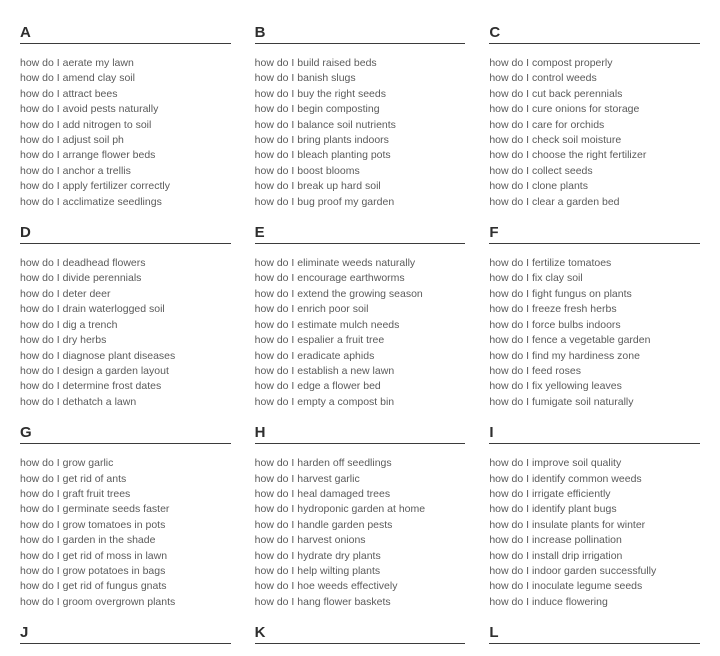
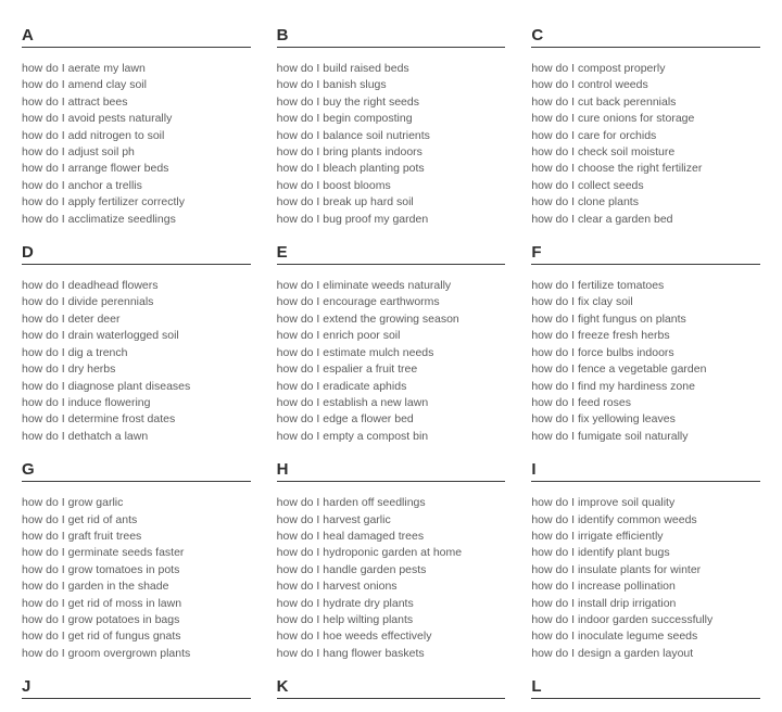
  A
  how do I aerate my lawn
  how do I amend clay soil
  how do I attract bees
  how do I avoid pests naturally
  how do I add nitrogen to soil
  how do I adjust soil ph
  how do I arrange flower beds
  how do I anchor a trellis
  how do I apply fertilizer correctly
  how do I acclimatize seedlings
  B
  how do I build raised beds
  how do I banish slugs
  how do I buy the right seeds
  how do I begin composting
  how do I balance soil nutrients
  how do I bring plants indoors
  how do I bleach planting pots
  how do I boost blooms
  how do I break up hard soil
  how do I bug proof my garden
  C
  how do I compost properly
  how do I control weeds
  how do I cut back perennials
  how do I cure onions for storage
  how do I care for orchids
  how do I check soil moisture
  how do I choose the right fertilizer
  how do I collect seeds
  how do I clone plants
  how do I clear a garden bed
  D
  how do I deadhead flowers
  how do I divide perennials
  how do I deter deer
  how do I drain waterlogged soil
  how do I dig a trench
  how do I dry herbs
  how do I diagnose plant diseases
- how do I design a garden layout
+ how do I induce flowering
  how do I determine frost dates
  how do I dethatch a lawn
  E
  how do I eliminate weeds naturally
  how do I encourage earthworms
  how do I extend the growing season
  how do I enrich poor soil
  how do I estimate mulch needs
  how do I espalier a fruit tree
  how do I eradicate aphids
  how do I establish a new lawn
  how do I edge a flower bed
  how do I empty a compost bin
  F
  how do I fertilize tomatoes
  how do I fix clay soil
  how do I fight fungus on plants
  how do I freeze fresh herbs
  how do I force bulbs indoors
  how do I fence a vegetable garden
  how do I find my hardiness zone
  how do I feed roses
  how do I fix yellowing leaves
  how do I fumigate soil naturally
  G
  how do I grow garlic
  how do I get rid of ants
  how do I graft fruit trees
  how do I germinate seeds faster
  how do I grow tomatoes in pots
  how do I garden in the shade
  how do I get rid of moss in lawn
  how do I grow potatoes in bags
  how do I get rid of fungus gnats
  how do I groom overgrown plants
  H
  how do I harden off seedlings
  how do I harvest garlic
  how do I heal damaged trees
  how do I hydroponic garden at home
  how do I handle garden pests
  how do I harvest onions
  how do I hydrate dry plants
  how do I help wilting plants
  how do I hoe weeds effectively
  how do I hang flower baskets
  I
  how do I improve soil quality
  how do I identify common weeds
  how do I irrigate efficiently
  how do I identify plant bugs
  how do I insulate plants for winter
  how do I increase pollination
  how do I install drip irrigation
  how do I indoor garden successfully
  how do I inoculate legume seeds
- how do I induce flowering
+ how do I design a garden layout
  J
  K
  L
